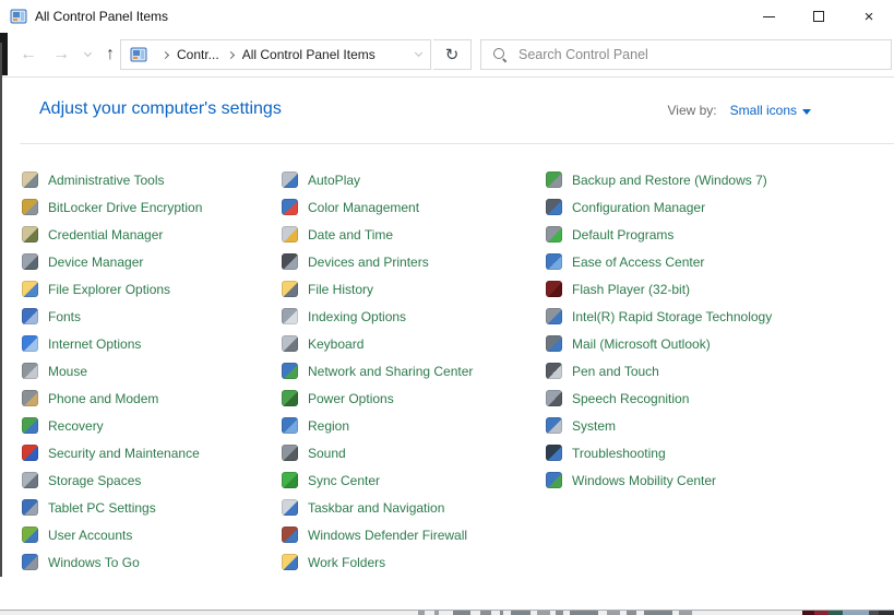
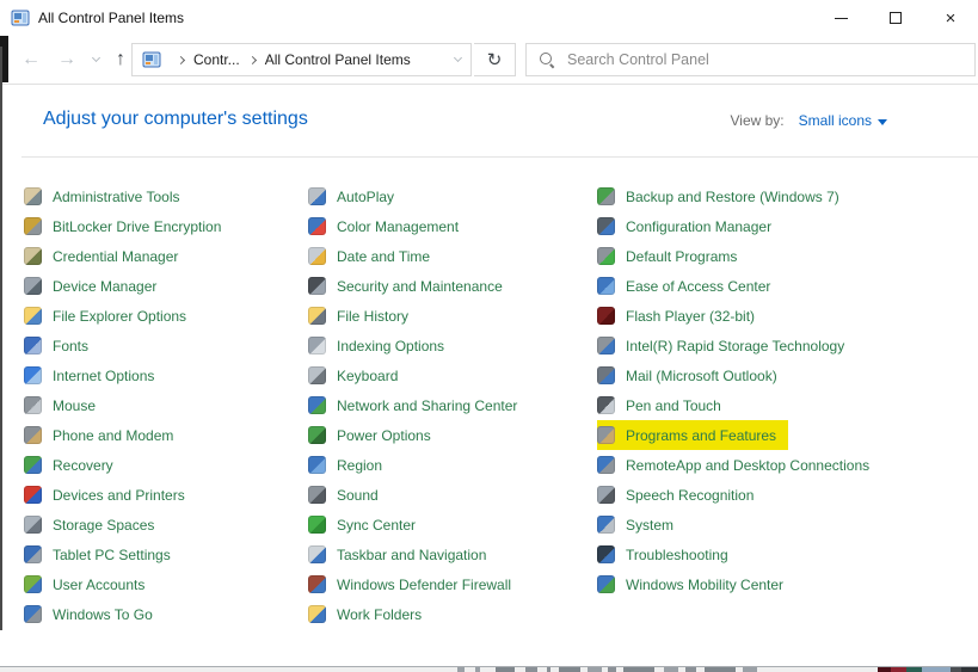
  All Control Panel Items
  ×
  ←
  →
  ↑
  Contr...
  All Control Panel Items
  ↻
  Search Control Panel
  Adjust your computer's settings
  View by:
  Small icons
  Administrative Tools
  BitLocker Drive Encryption
  Credential Manager
  Device Manager
  File Explorer Options
  Fonts
  Internet Options
  Mouse
  Phone and Modem
  Recovery
- Security and Maintenance
+ Devices and Printers
  Storage Spaces
  Tablet PC Settings
  User Accounts
  Windows To Go
  AutoPlay
  Color Management
  Date and Time
- Devices and Printers
+ Security and Maintenance
  File History
  Indexing Options
  Keyboard
  Network and Sharing Center
  Power Options
  Region
  Sound
  Sync Center
  Taskbar and Navigation
  Windows Defender Firewall
  Work Folders
  Backup and Restore (Windows 7)
  Configuration Manager
  Default Programs
  Ease of Access Center
  Flash Player (32-bit)
  Intel(R) Rapid Storage Technology
  Mail (Microsoft Outlook)
  Pen and Touch
+ Programs and Features
+ RemoteApp and Desktop Connections
  Speech Recognition
  System
  Troubleshooting
  Windows Mobility Center
